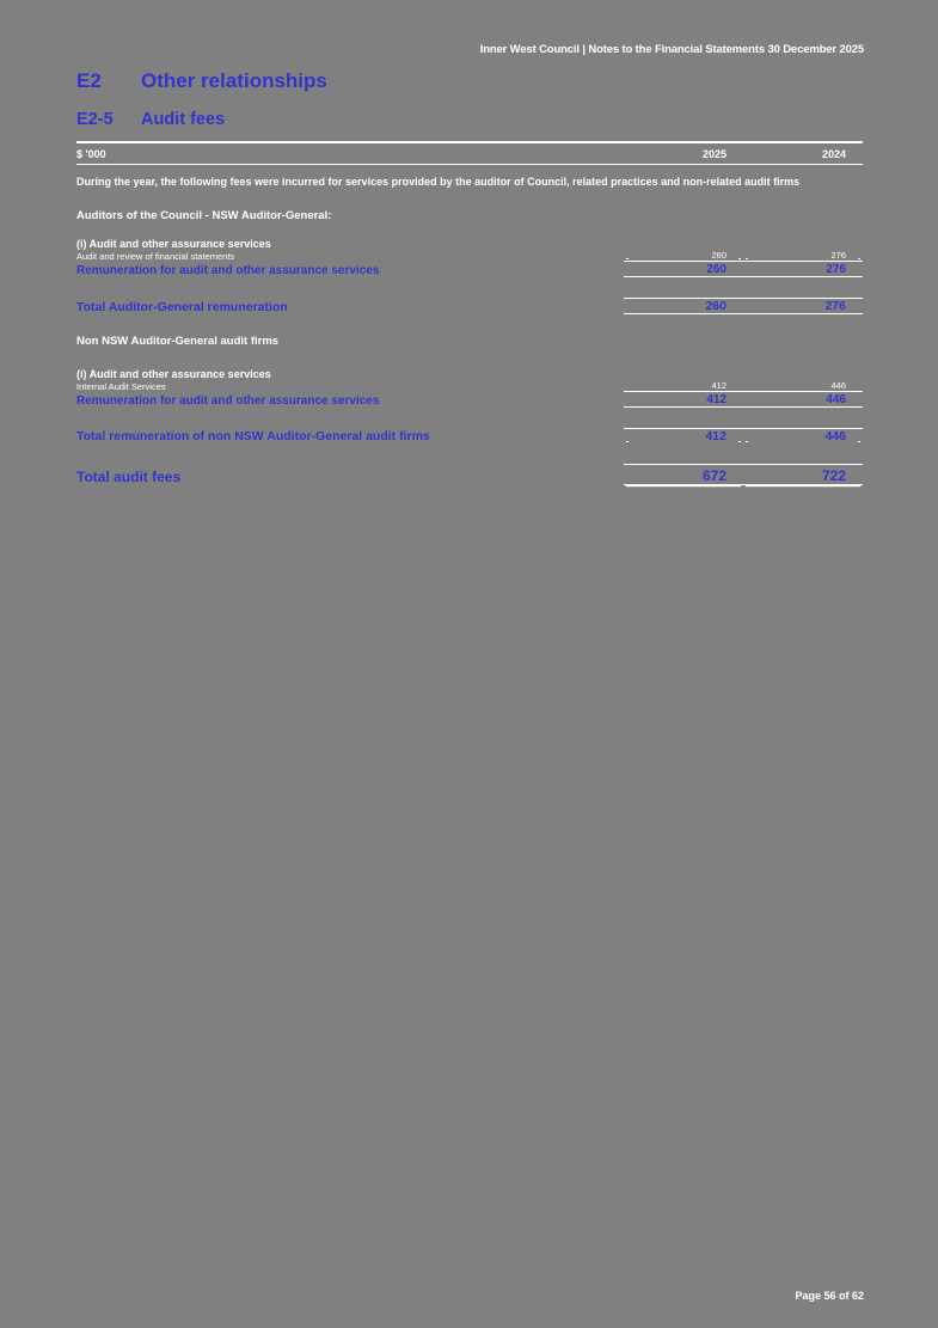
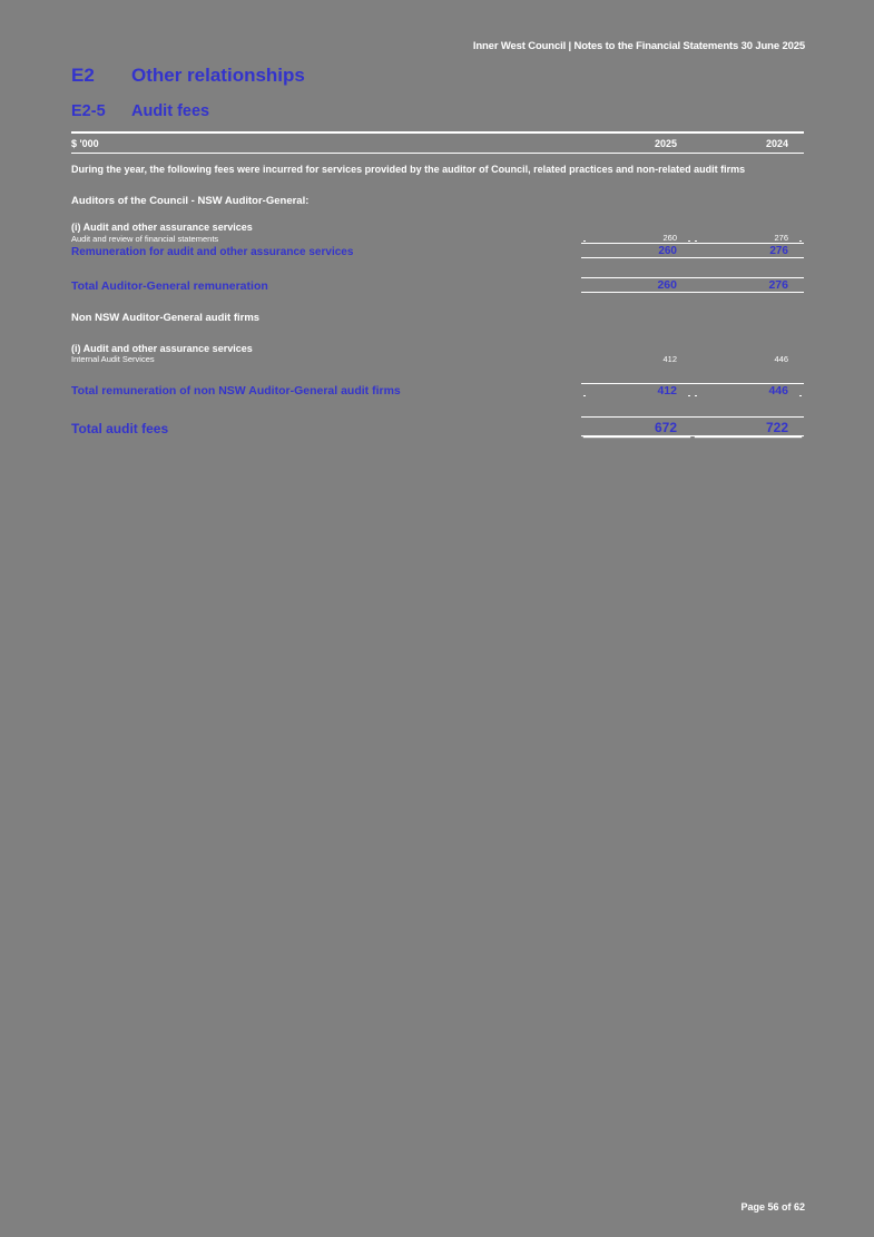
- Inner West Council | Notes to the Financial Statements 30 December 2025
+ Inner West Council | Notes to the Financial Statements 30 June 2025
  E2
  Other relationships
  E2-5
  Audit fees
  $ '000	2025	2024
  During the year, the following fees were incurred for services provided by the auditor of Council, related practices and non-related audit firms
  Auditors of the Council - NSW Auditor-General:
  (i) Audit and other assurance services
  Audit and review of financial statements	260	276
  Remuneration for audit and other assurance services	260	276
  Total Auditor-General remuneration	260	276
  Non NSW Auditor-General audit firms
  (i) Audit and other assurance services
  Internal Audit Services	412	446
- Remuneration for audit and other assurance services	412	446
  Total remuneration of non NSW Auditor-General audit firms	412	446
  Total audit fees	672	722
  Page 56 of 62
